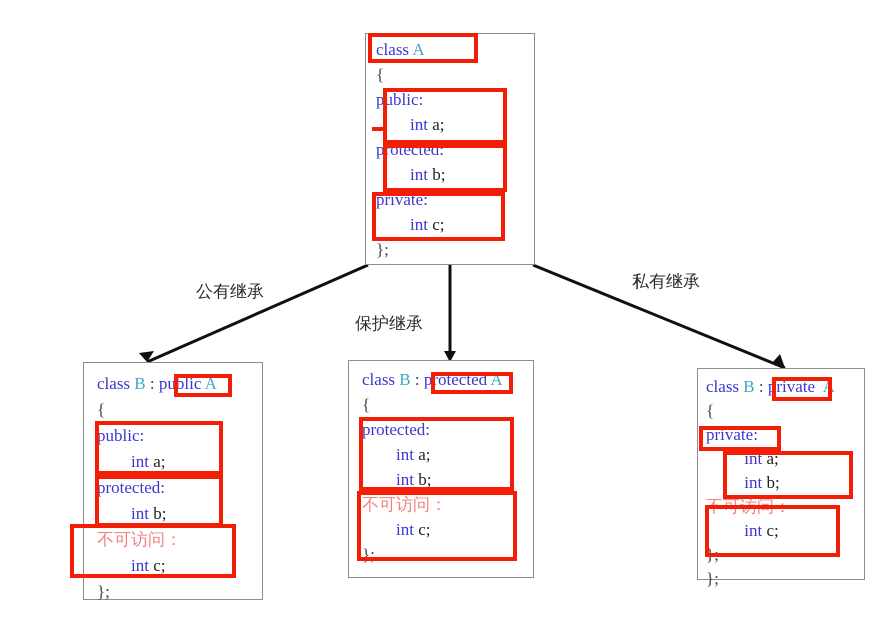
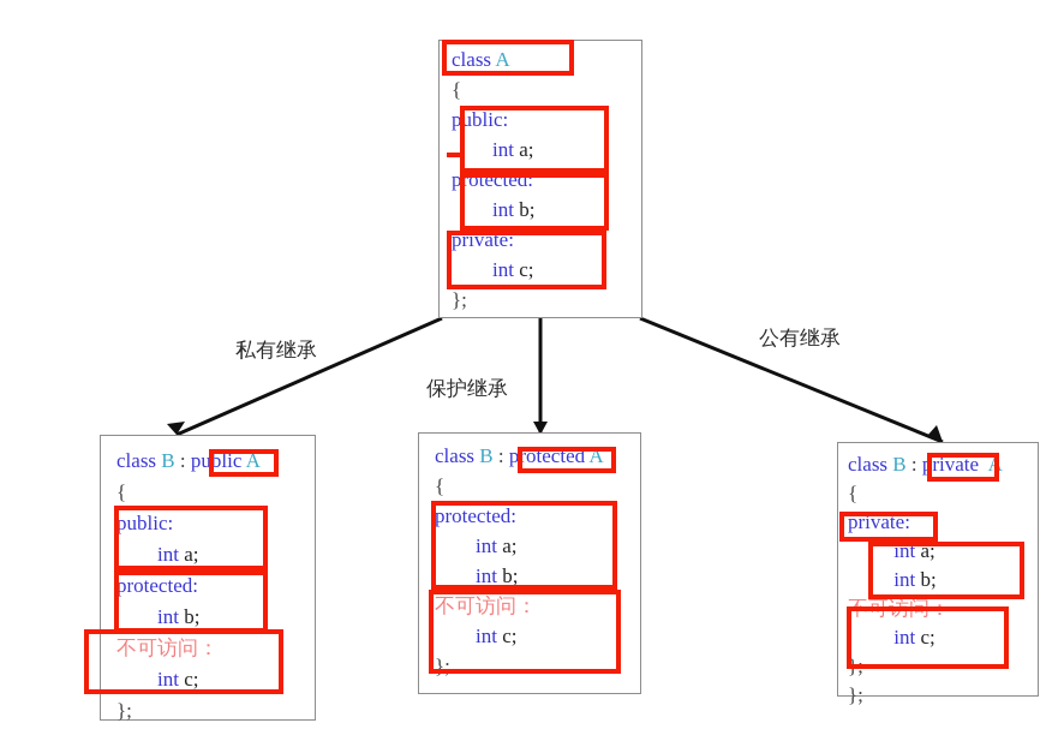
  class A
  {
  public:
  int a;
  protected:
  int b;
  private:
  int c;
  };
  class B : public A
  {
  public:
  int a;
  protected:
  int b;
  不可访问：
  int c;
  };
  class B : protected A
  {
  protected:
  int a;
  int b;
  不可访问：
  int c;
  };
  class B : private A
  {
  private:
  int a;
  int b;
  不可访问：
  int c;
  };
  };
- 公有继承
+ 私有继承
  保护继承
- 私有继承
+ 公有继承
